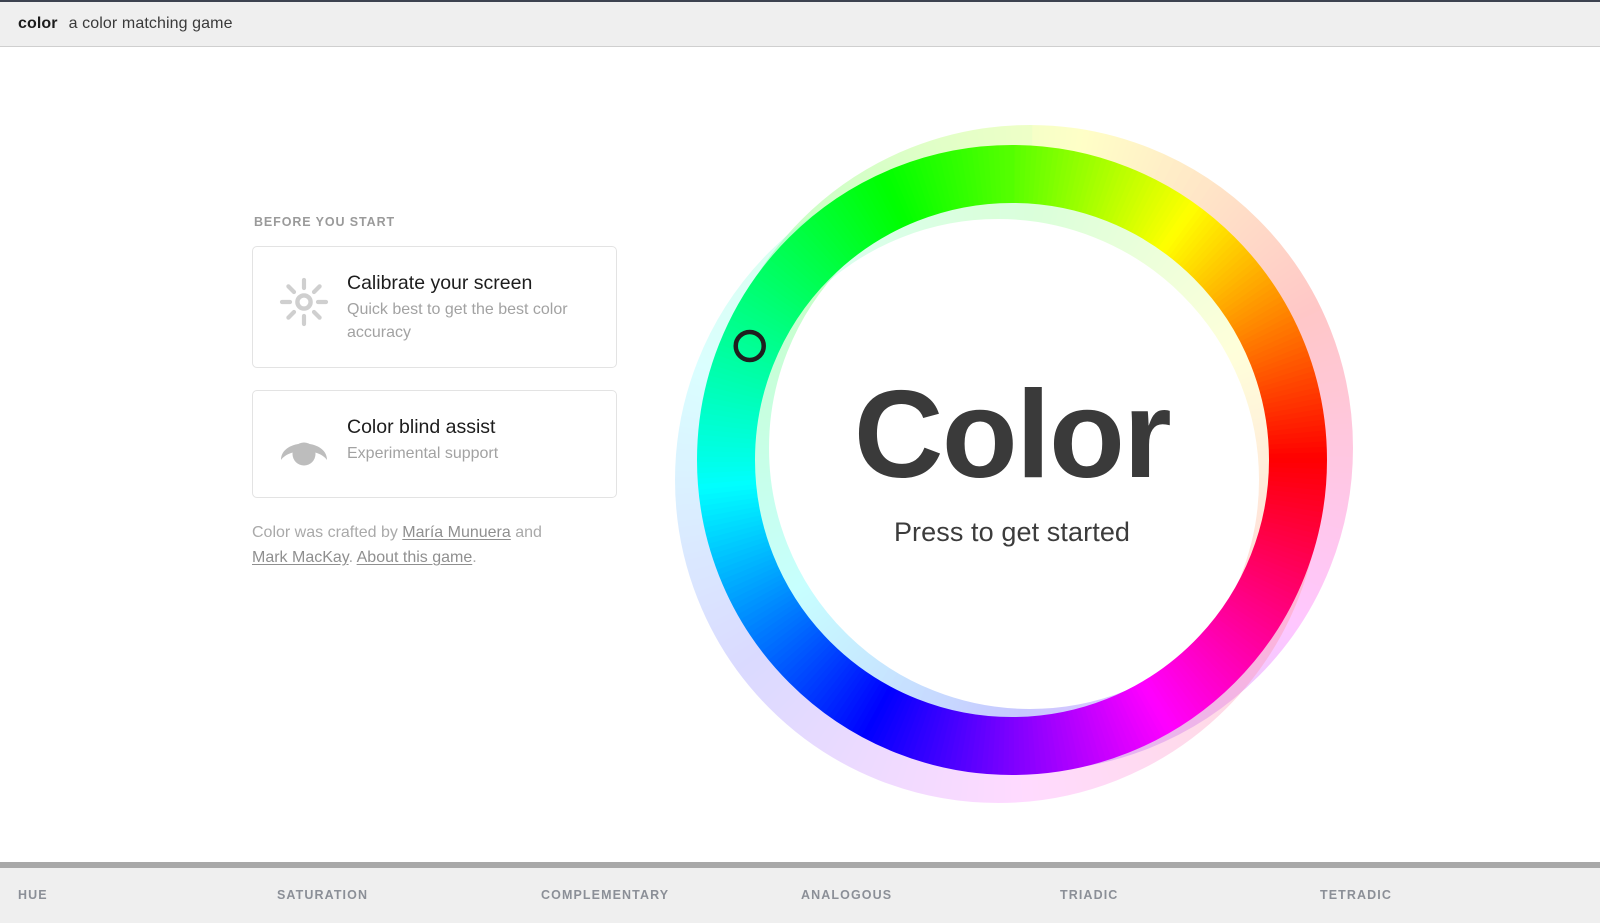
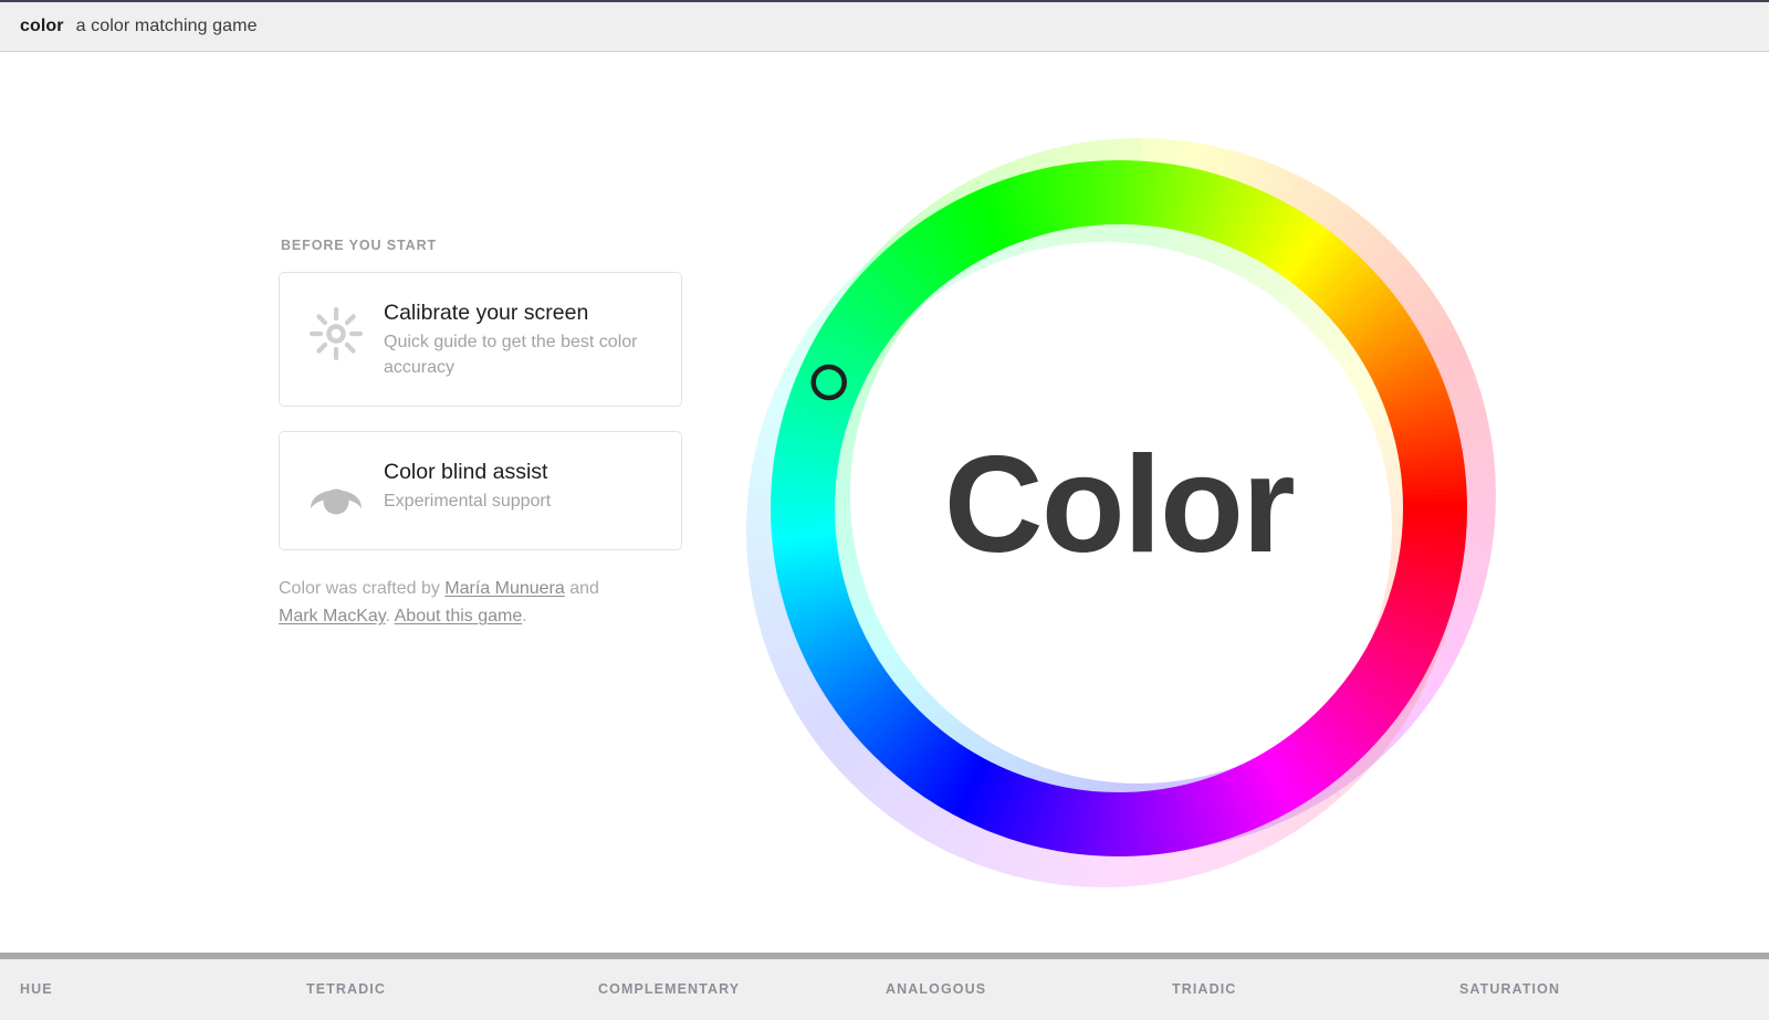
  color
  a color matching game
  BEFORE YOU START
  Calibrate your screen
- Quick best to get the best color accuracy
+ Quick guide to get the best color accuracy
  Color blind assist
  Experimental support
  Color was crafted by María Munuera and Mark MacKay. About this game.
  Color
- Press to get started
  HUE
- SATURATION
+ TETRADIC
  COMPLEMENTARY
  ANALOGOUS
  TRIADIC
- TETRADIC
+ SATURATION
